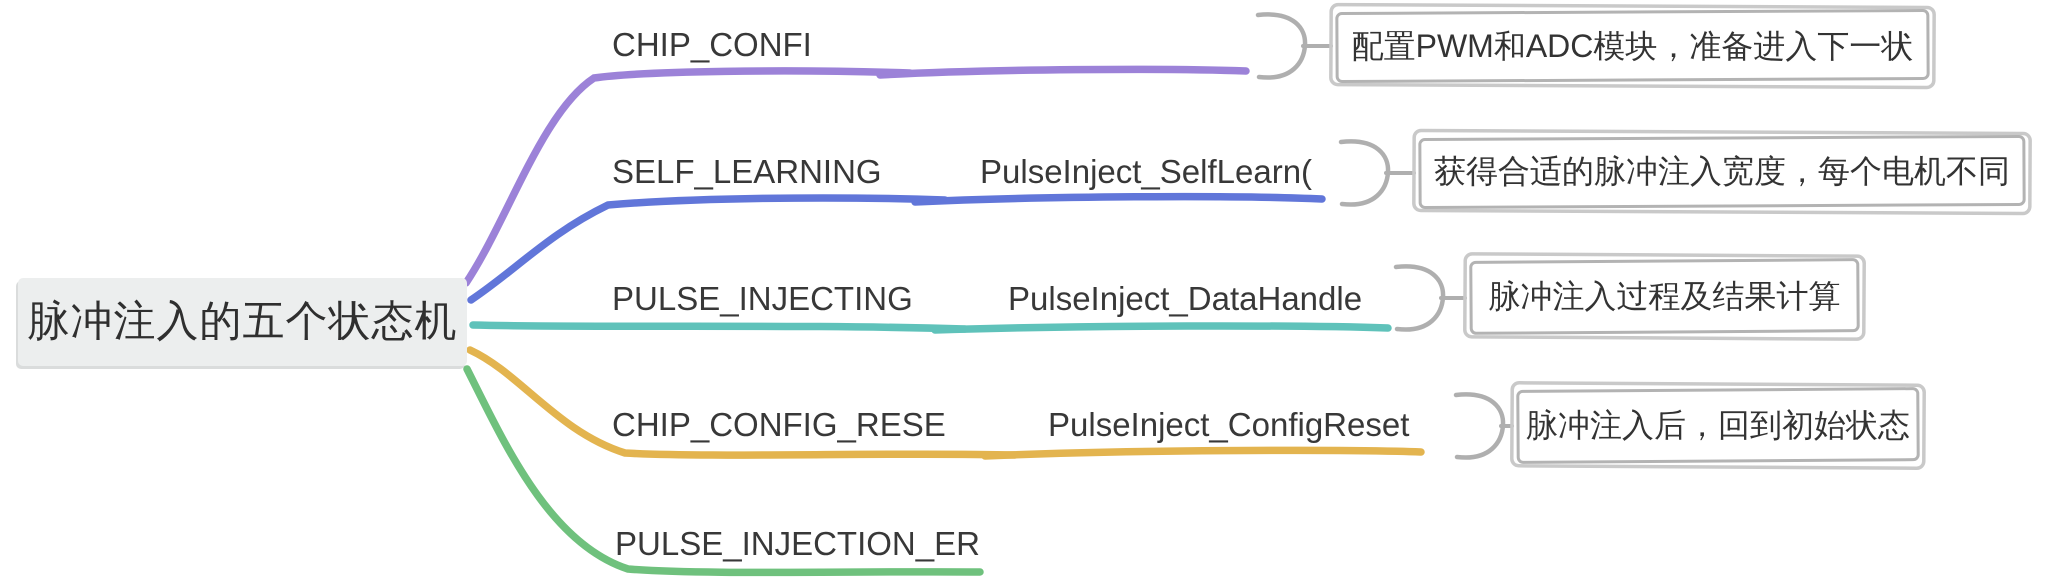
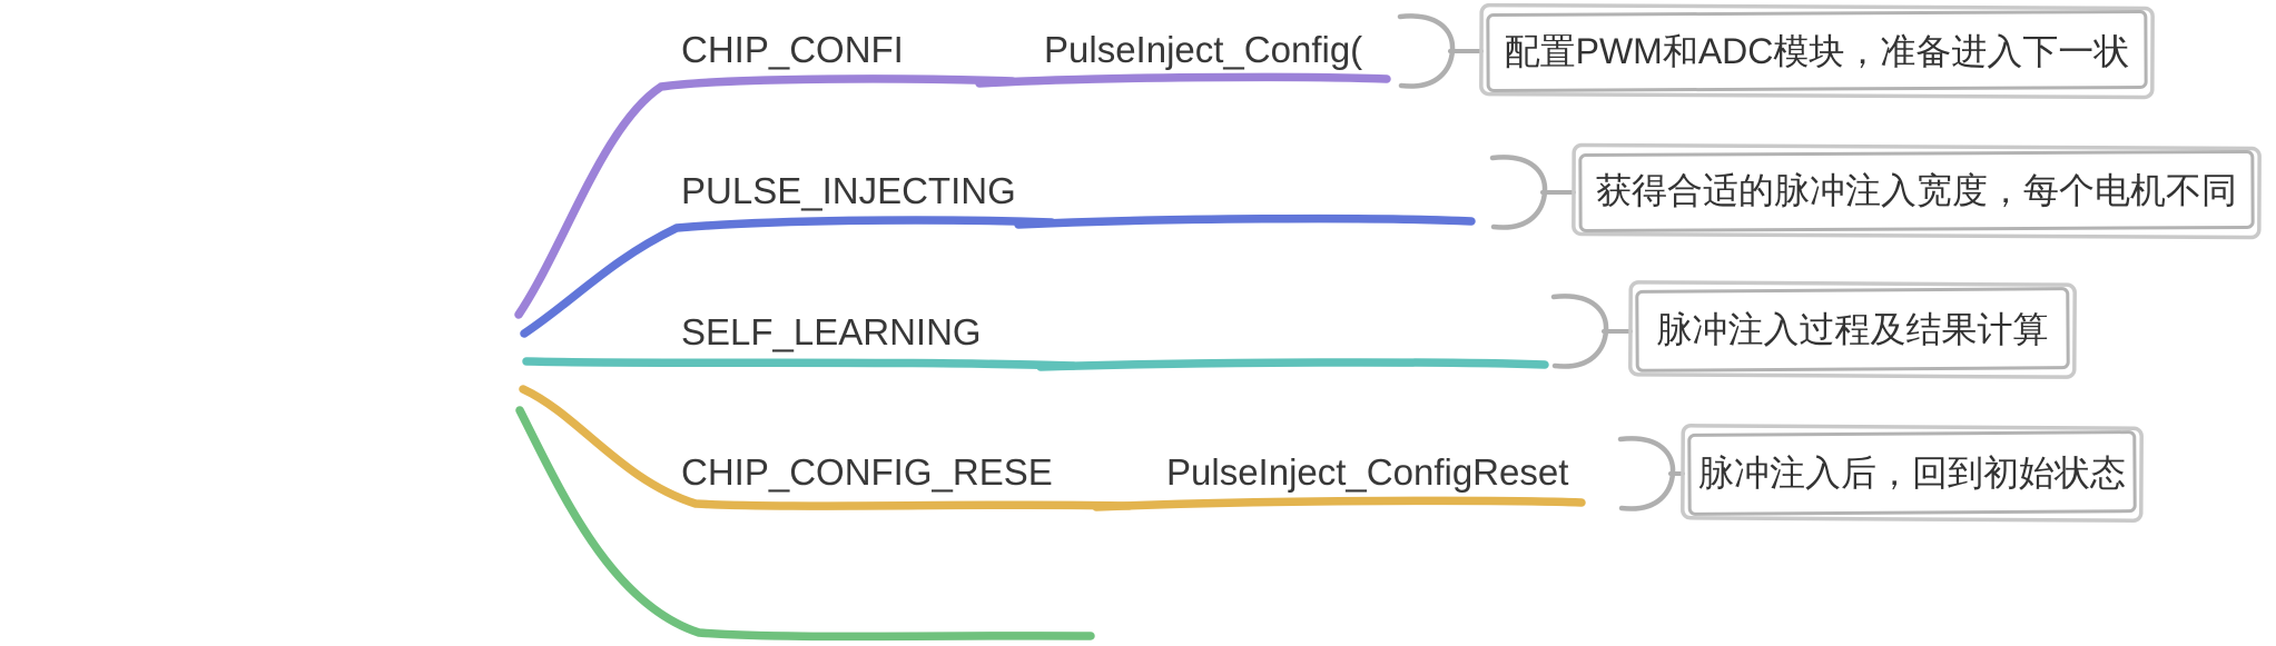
- 脉冲注入的五个状态机
  CHIP_CONFI
+ PulseInject_Config(
  配置PWM和ADC模块，准备进入下一状
- SELF_LEARNING
+ PULSE_INJECTING
- PulseInject_SelfLearn(
  获得合适的脉冲注入宽度，每个电机不同
- PULSE_INJECTING
+ SELF_LEARNING
- PulseInject_DataHandle
  脉冲注入过程及结果计算
  CHIP_CONFIG_RESE
  PulseInject_ConfigReset
  脉冲注入后，回到初始状态
- PULSE_INJECTION_ER
